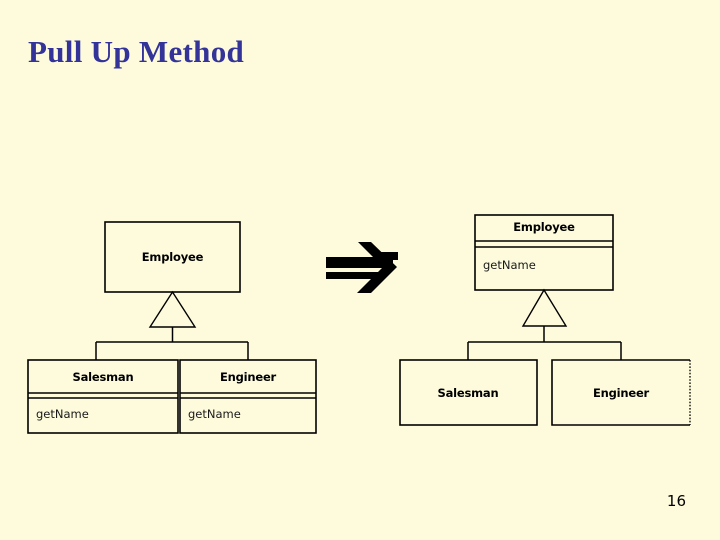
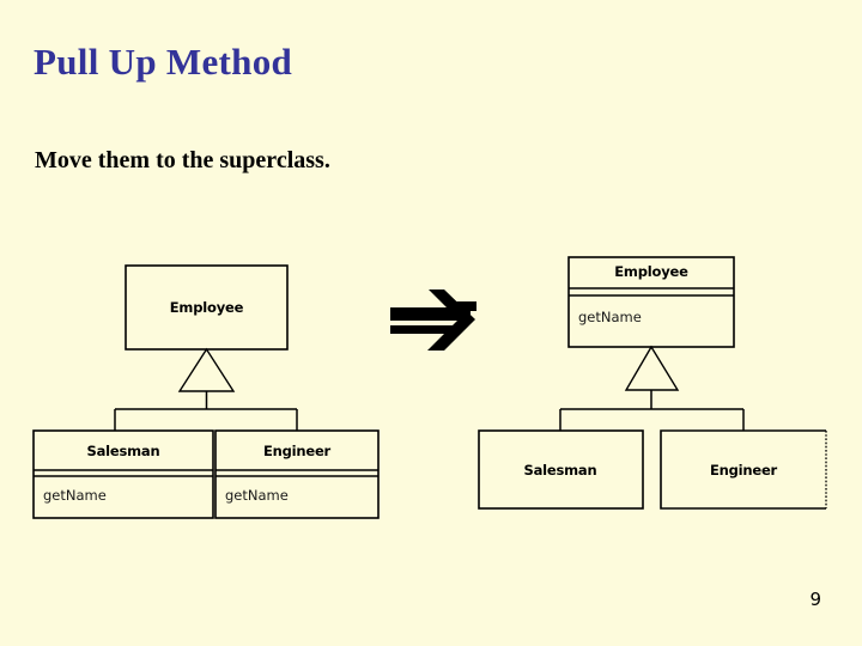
  Pull Up Method
+ Move them to the superclass.
  Employee
  Salesman
  getName
  Engineer
  getName
  Employee
  getName
  Salesman
  Engineer
- 16
+ 9
